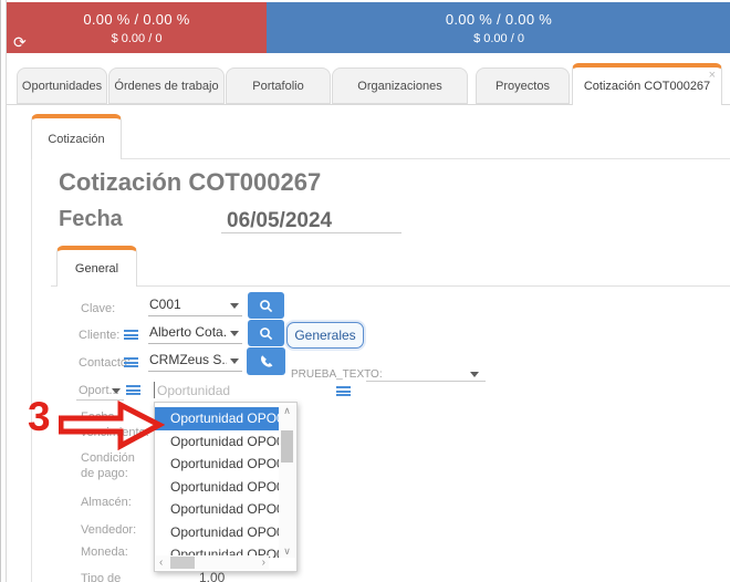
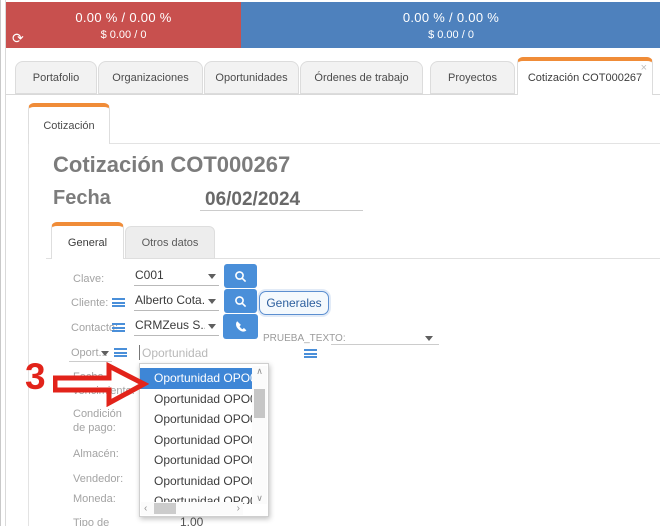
  0.00 % / 0.00 %
  $ 0.00 / 0
  0.00 % / 0.00 %
  $ 0.00 / 0
  ⟳
- Oportunidades
+ Portafolio
- Órdenes de trabajo
+ Organizaciones
- Portafolio
+ Oportunidades
- Organizaciones
+ Órdenes de trabajo
  Proyectos
  Cotización COT000267
  ×
  Cotización
  Cotización COT000267
  Fecha
- 06/05/2024
+ 06/02/2024
  General
+ Otros datos
  Clave:
  Cliente:
  Contact
  Oport...
  Condición
  de pago:
  Almacén:
  Vendedor:
  Moneda:
  Tipo de
  C001
  Alberto Cota.
  CRMZeus S.
  Generales
  PRUEBA_TEXTO:
  Oportunidad
  Oportunidad OPO
  Oportunidad OPO
  Oportunidad OPO
  Oportunidad OPO
  Oportunidad OPO
  Oportunidad OPO
  Oportunidad OPO
  ∧
  ∨
  ‹
  ›
  1.00
  3
